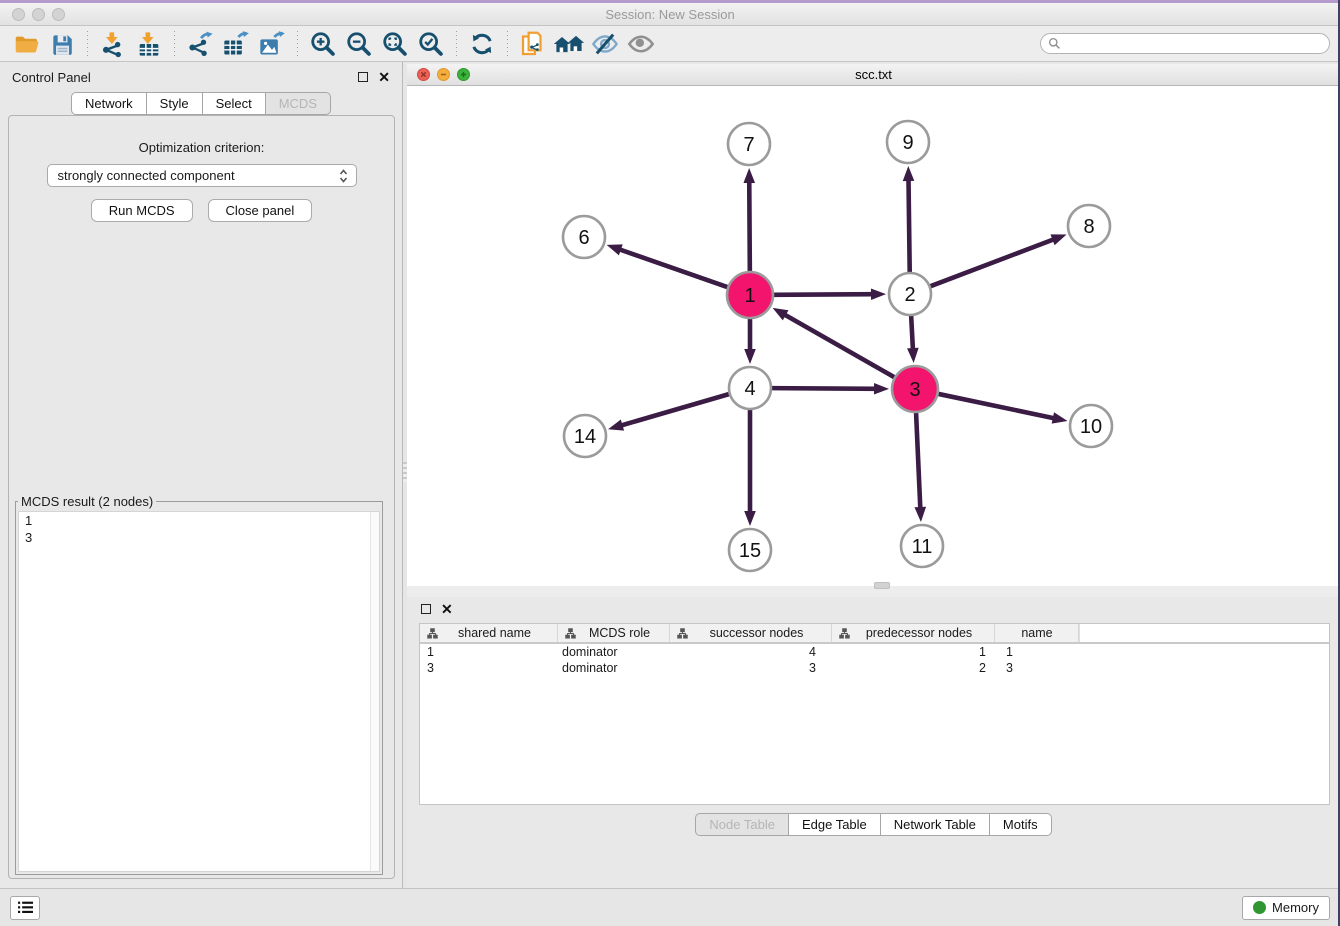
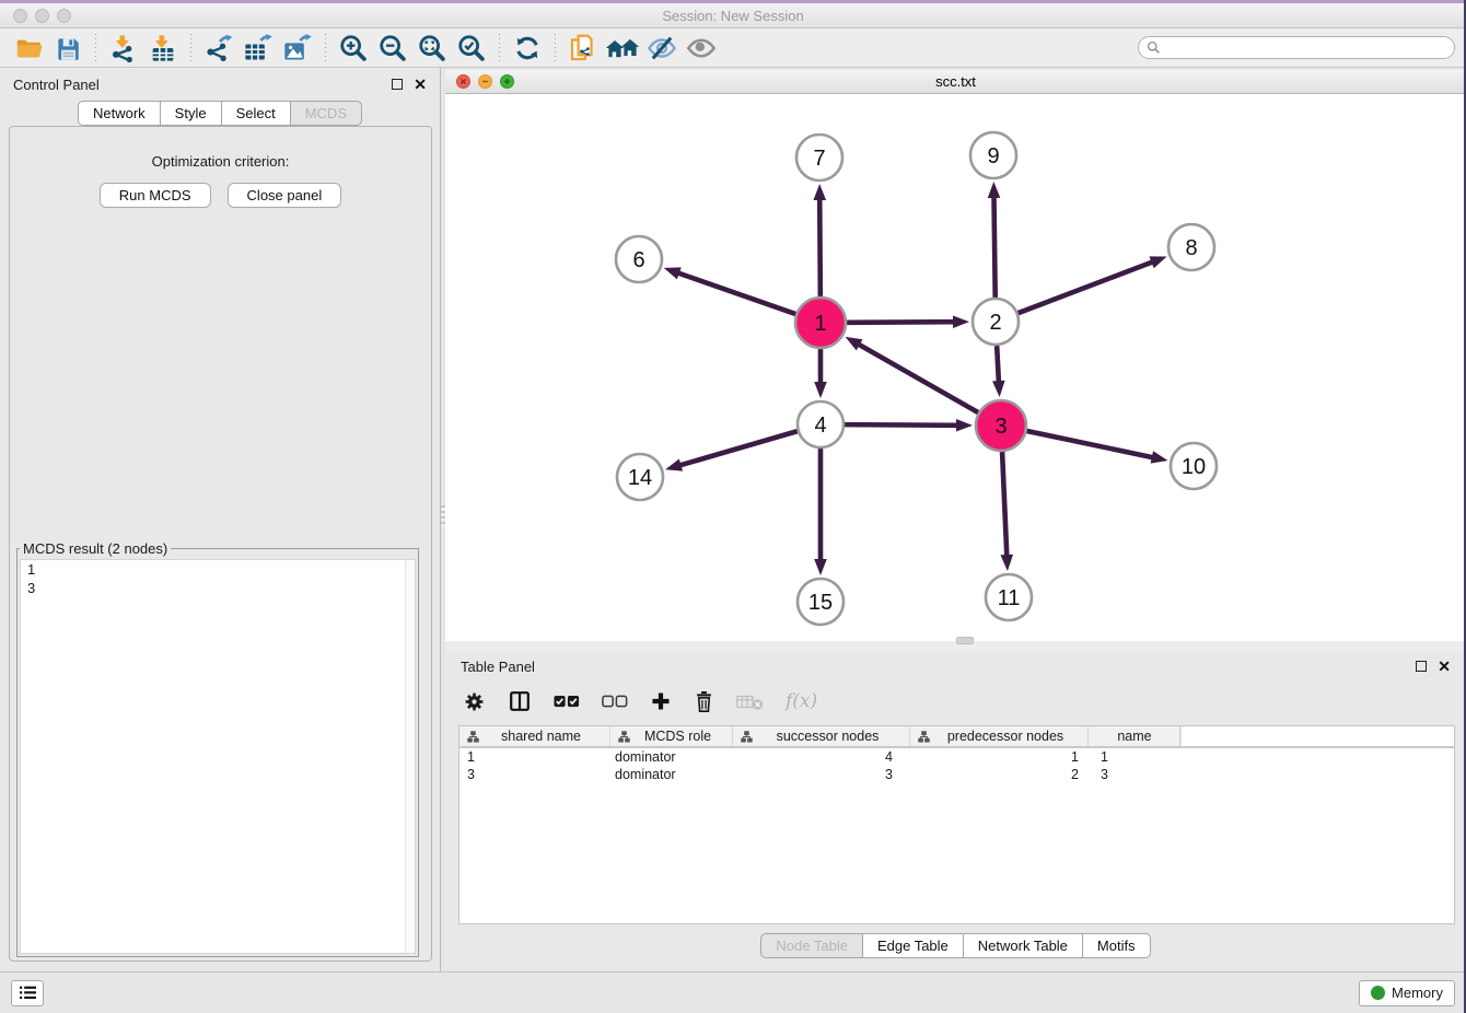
  Session: New Session
  Control Panel
  ✕
  Network
  Style
  Select
  MCDS
  Optimization criterion:
- strongly connected component
  Run MCDS
  Close panel
  MCDS result (2 nodes)
  1
  3
  scc.txt
  7
  9
  6
  8
  1
  2
  4
  3
  14
  10
  15
  11
+ Table Panel
  ✕
+ f(x)
  shared name
  MCDS role
  successor nodes
  predecessor nodes
  name
  1
  dominator
  4
  1
  1
  3
  dominator
  3
  2
  3
  Node Table
  Edge Table
  Network Table
  Motifs
  Memory
